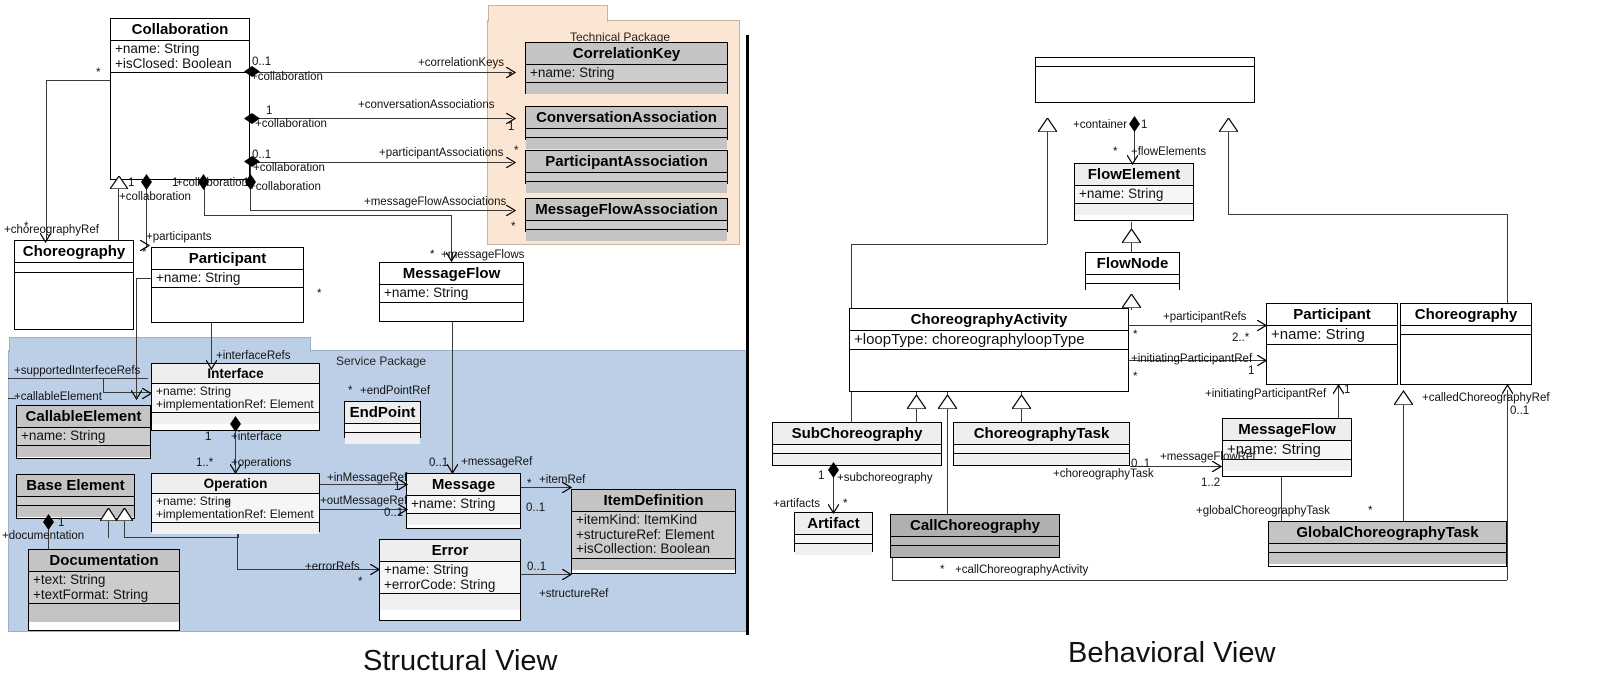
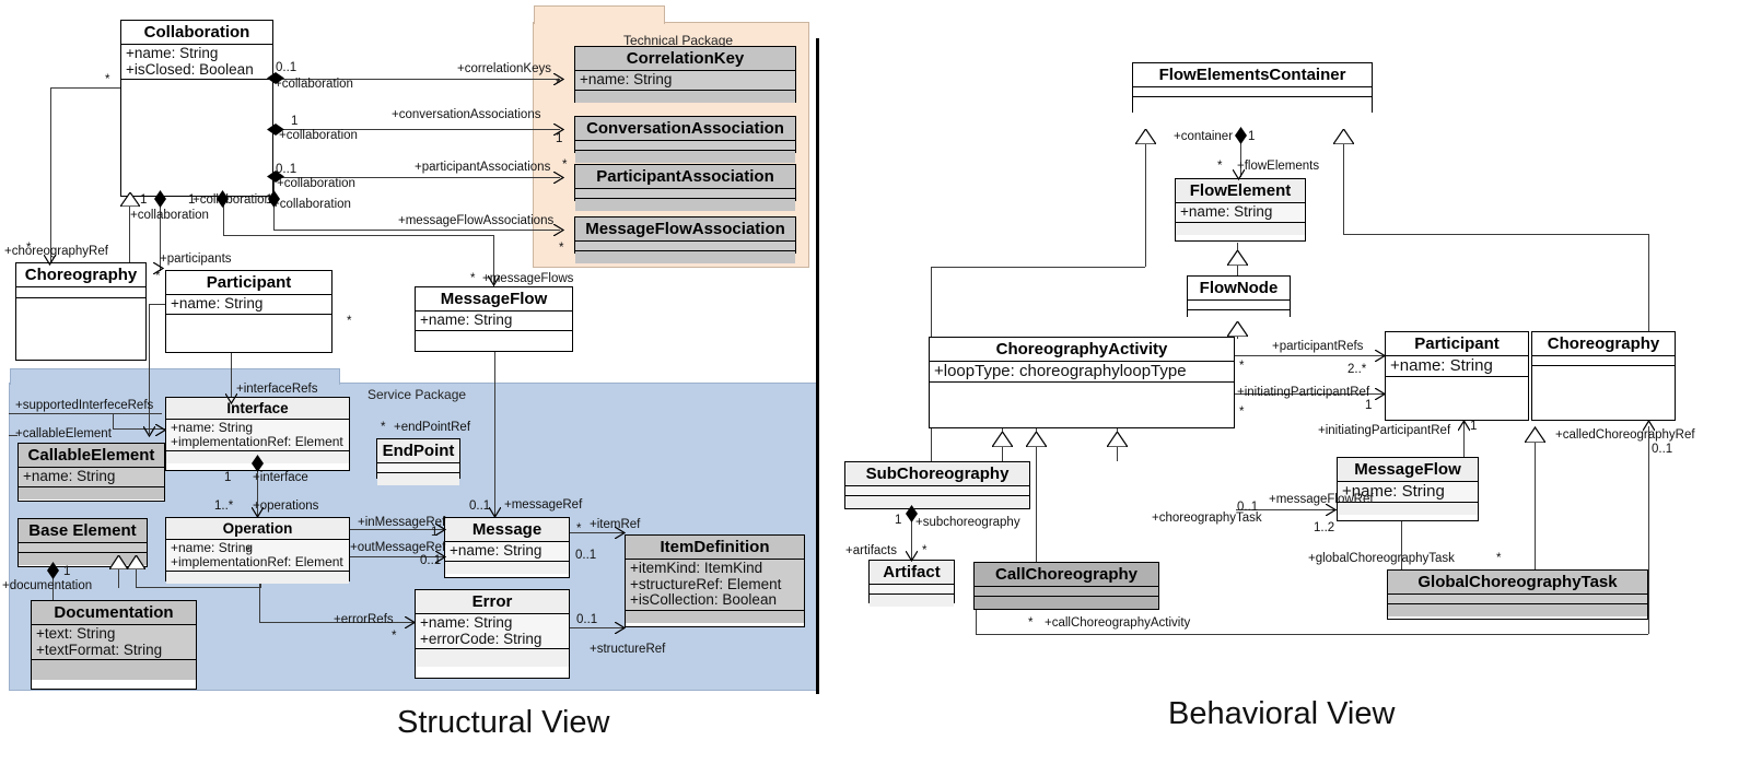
  Technical Package
  Service Package
  Collaboration
  +name: String
  +isClosed: Boolean
  Choreography
  Participant
  +name: String
  MessageFlow
  +name: String
  CorrelationKey
  +name: String
  ConversationAssociation
  ParticipantAssociation
  MessageFlowAssociation
  Interface
  +name: String
  +implementationRef: Element
  CallableElement
  +name: String
  Base Element
  Documentation
  +text: String
  +textFormat: String
  EndPoint
  Operation
  +name: String
  +implementationRef: Element
  Message
  +name: String
  Error
  +name: String
  +errorCode: String
  ItemDefinition
  +itemKind: ItemKind
  +structureRef: Element
  +isCollection: Boolean
  +correlationKeys
  +conversationAssociations
  +participantAssociations
  +messageFlowAssociations
  +collaboration
  +collaboration
  +collaboration
  +collaboration
  +colboration
  collaboration
  +choreographyRef
  +participants
  +messageFlows
  +supportedInterfeceRefs
  +callableElement
  +interfaceRefs
  +interface
  +operations
  +endPointRef
  +inMessageRef
  +outMessageRef
  +messageRef
  +itemRef
  +errorRefs
  +structureRef
  +documentation
  *
  0..1
  1
  0..1
  1
  1
  *
  1
  *
  *
  *
  *
  *
  *
  1
  1..*
  *
  0..1
  1
  0..1
  *
  0..1
  *
  0..1
  *
  1
+ FlowElementsContainer
  FlowElement
  +name: String
  FlowNode
  ChoreographyActivity
  +loopType: choreographyloopType
  Participant
  +name: String
  Choreography
  SubChoreography
- ChoreographyTask
  MessageFlow
  +name: String
  Artifact
  CallChoreography
  GlobalChoreographyTask
  +container
  +flowElements
  +participantRefs
  +initiatingParticipantRef
  +initiatingParticipantRef
  +calledChoreographyRef
  +subchoreography
  +artifacts
  +messageFlowRef
  +choreographyTask
  +globalChoreographyTask
  +callChoreographyActivity
  1
  *
  *
  2..*
  *
  1
  1
  0..1
  1
  *
  0..1
  1..2
  *
  *
  Structural View
  Behavioral View
